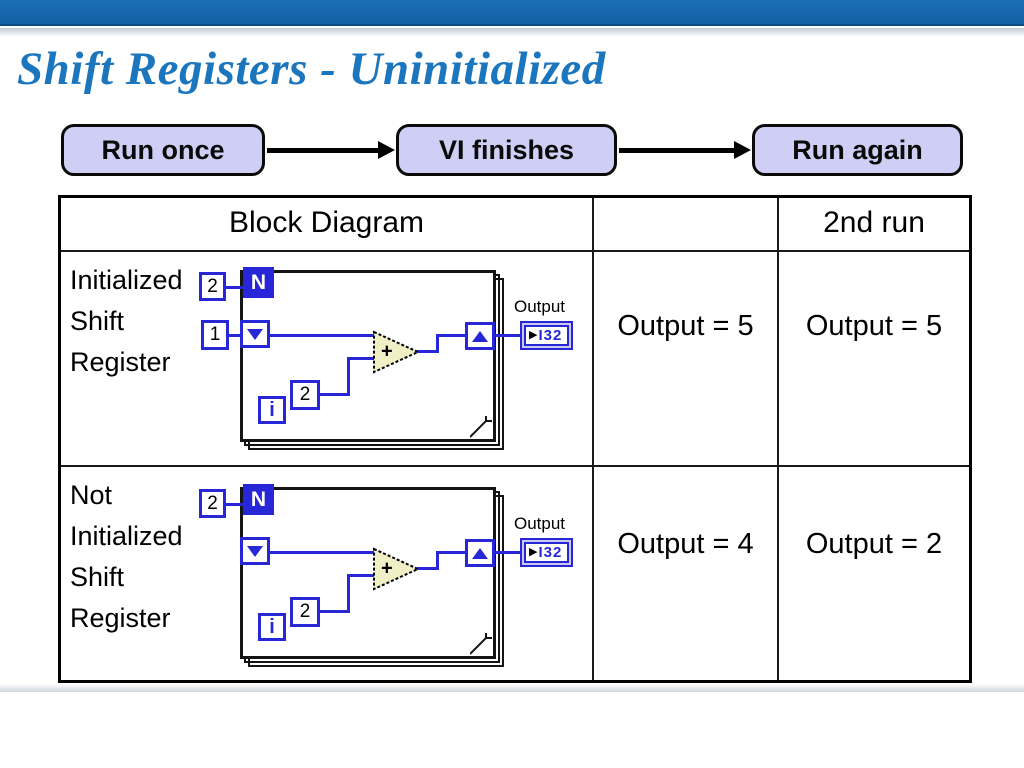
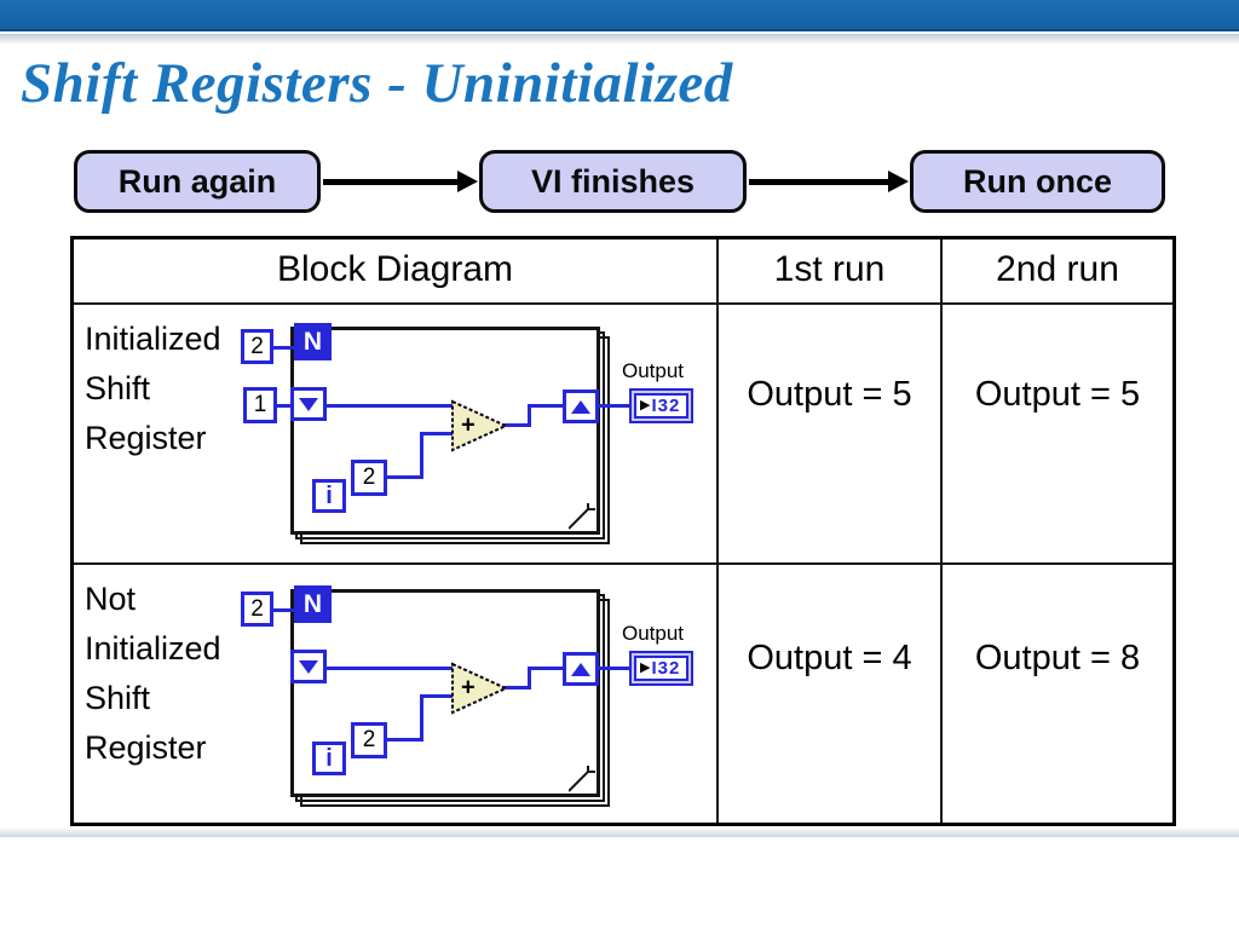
  Shift Registers - Uninitialized
- Run once
+ Run again
  VI finishes
- Run again
+ Run once
  Block Diagram
+ 1st run
  2nd run
  Initialized
  Shift
  Register
  Not
  Initialized
  Shift
  Register
  Output = 5
  Output = 5
  Output = 4
- Output = 2
+ Output = 8
  2
  N
  1
  +
  2
  i
  Output
  ▶
  I32
  2
  N
  +
  2
  i
  Output
  ▶
  I32
